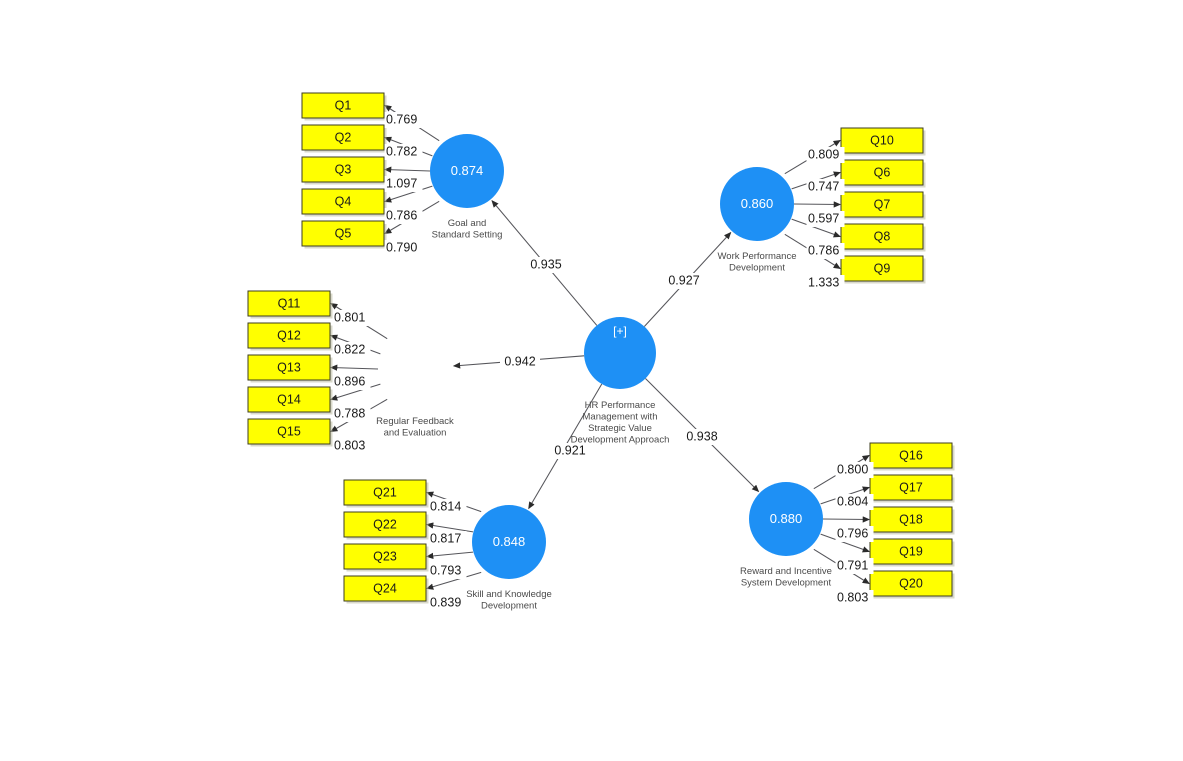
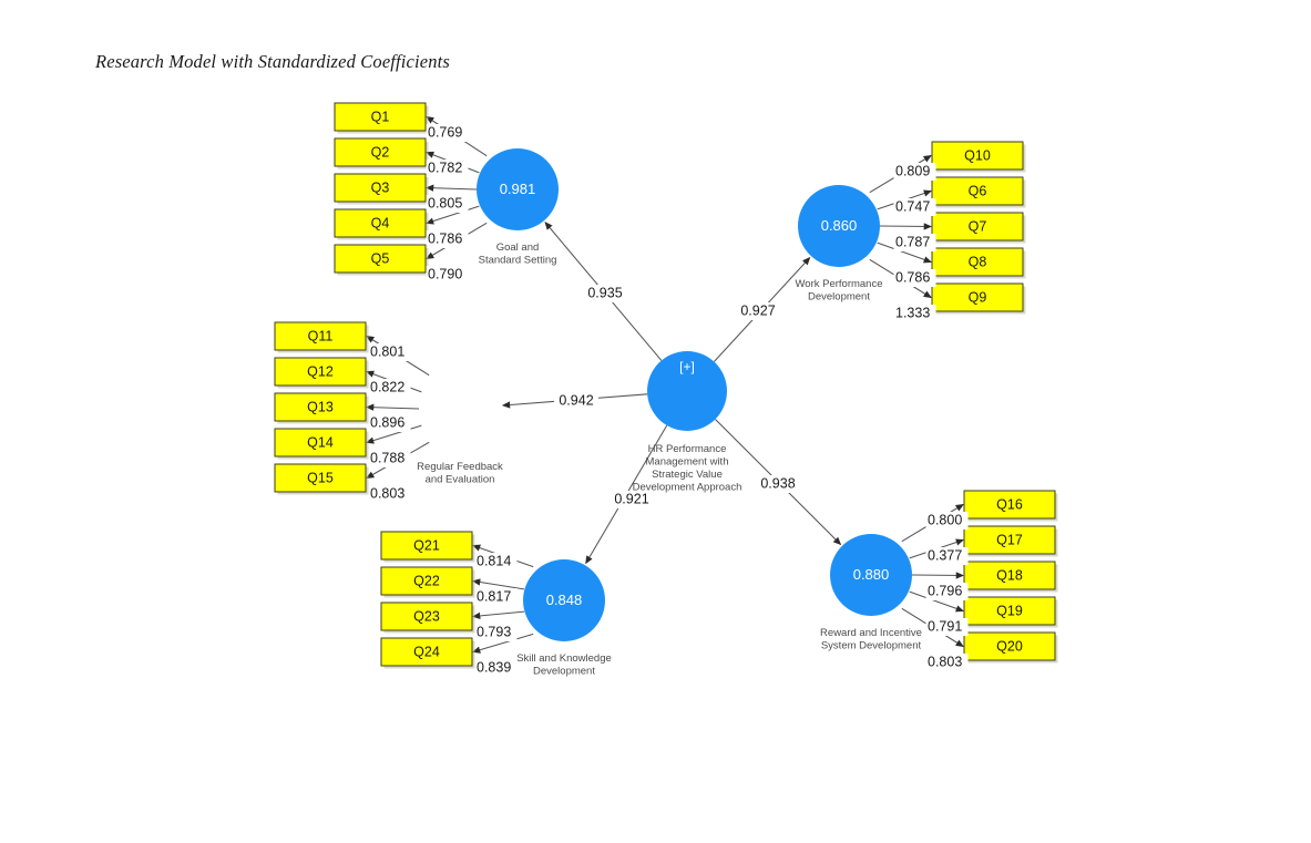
+ Research Model with Standardized Coefficients
  Q1
  Q2
  Q3
  Q4
  Q5
  Q10
  Q6
  Q7
  Q8
  Q9
  Q11
  Q12
  Q13
  Q14
  Q15
  Q21
  Q22
  Q23
  Q24
  Q16
  Q17
  Q18
  Q19
  Q20
- 0.874
+ 0.981
  0.860
  0.848
  0.880
  [+]
  0.769
  0.782
- 1.097
+ 0.805
  0.786
  0.790
  0.809
  0.747
- 0.597
+ 0.787
  0.786
  1.333
  0.801
  0.822
  0.896
  0.788
  0.803
  0.814
  0.817
  0.793
  0.839
  0.800
- 0.804
+ 0.377
  0.796
  0.791
  0.803
  0.935
  0.927
  0.942
  0.921
  0.938
  Goal and
  Standard Setting
  Work Performance
  Development
  Regular Feedback
  and Evaluation
  Skill and Knowledge
  Development
  Reward and Incentive
  System Development
  HR Performance
  Management with
  Strategic Value
  Development Approach
